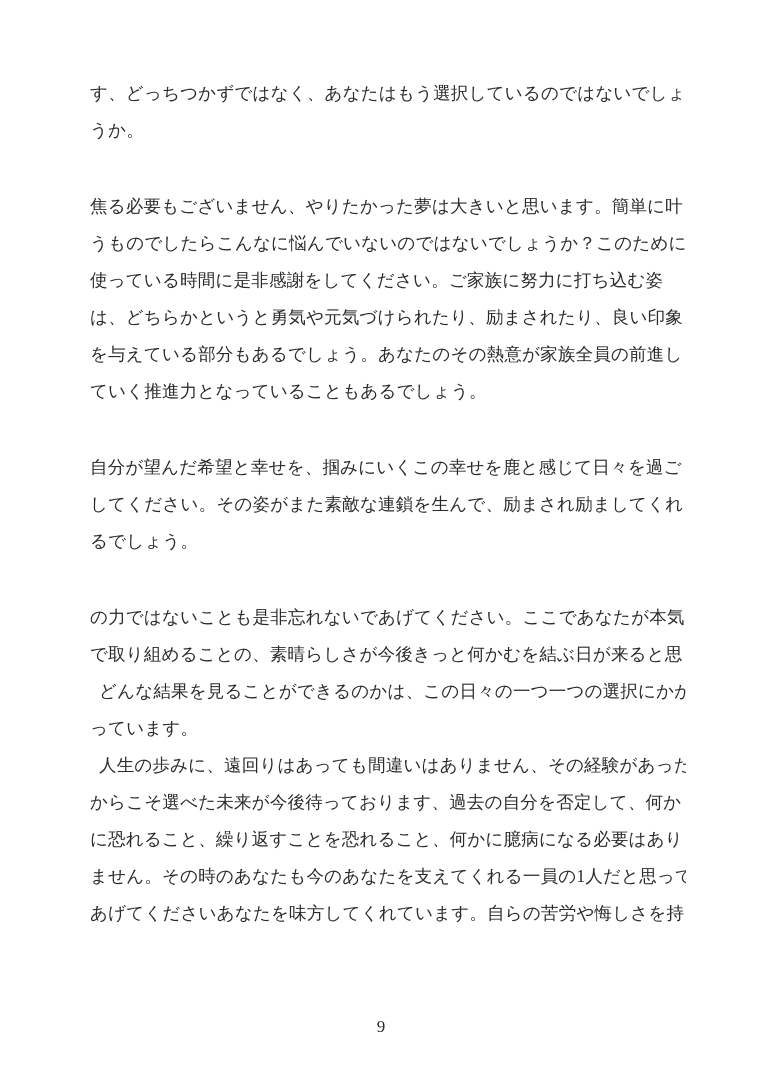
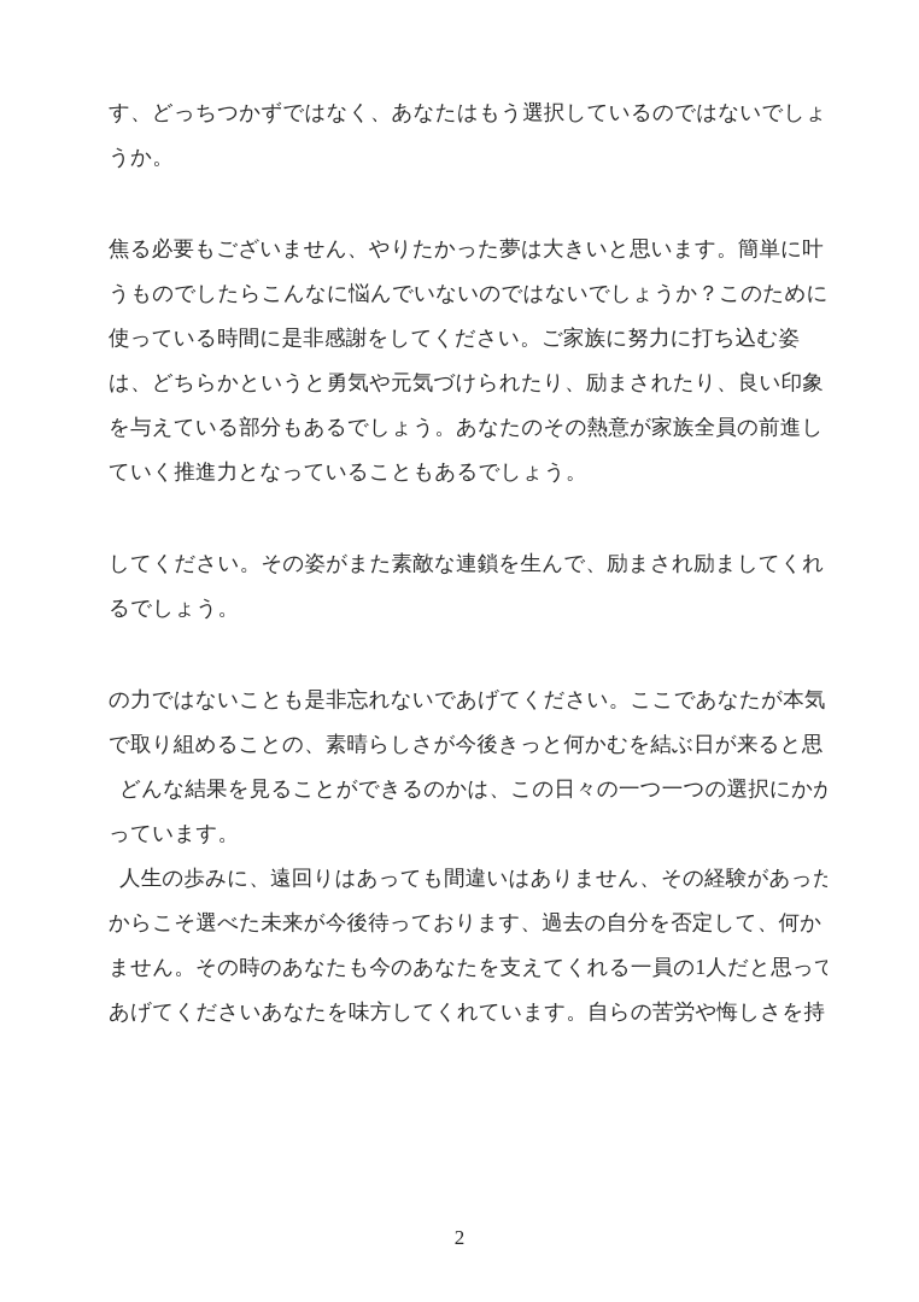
  す、どっちつかずではなく、あなたはもう選択しているのではないでしょ
  うか。
  焦る必要もございません、やりたかった夢は大きいと思います。簡単に叶
  うものでしたらこんなに悩んでいないのではないでしょうか？このために
  使っている時間に是非感謝をしてください。ご家族に努力に打ち込む姿
  は、どちらかというと勇気や元気づけられたり、励まされたり、良い印象
  を与えている部分もあるでしょう。あなたのその熱意が家族全員の前進し
  ていく推進力となっていることもあるでしょう。
- 自分が望んだ希望と幸せを、掴みにいくこの幸せを鹿と感じて日々を過ご
  してください。その姿がまた素敵な連鎖を生んで、励まされ励ましてくれ
  るでしょう。
  の力ではないことも是非忘れないであげてください。ここであなたが本気
  で取り組めることの、素晴らしさが今後きっと何かむを結ぶ日が来ると思
  どんな結果を見ることができるのかは、この日々の一つ一つの選択にかか
  っています。
  人生の歩みに、遠回りはあっても間違いはありません、その経験があった
  からこそ選べた未来が今後待っております、過去の自分を否定して、何か
- に恐れること、繰り返すことを恐れること、何かに臆病になる必要はあり
  ません。その時のあなたも今のあなたを支えてくれる一員の1人だと思って
  あげてくださいあなたを味方してくれています。自らの苦労や悔しさを持
- 9
+ 2
